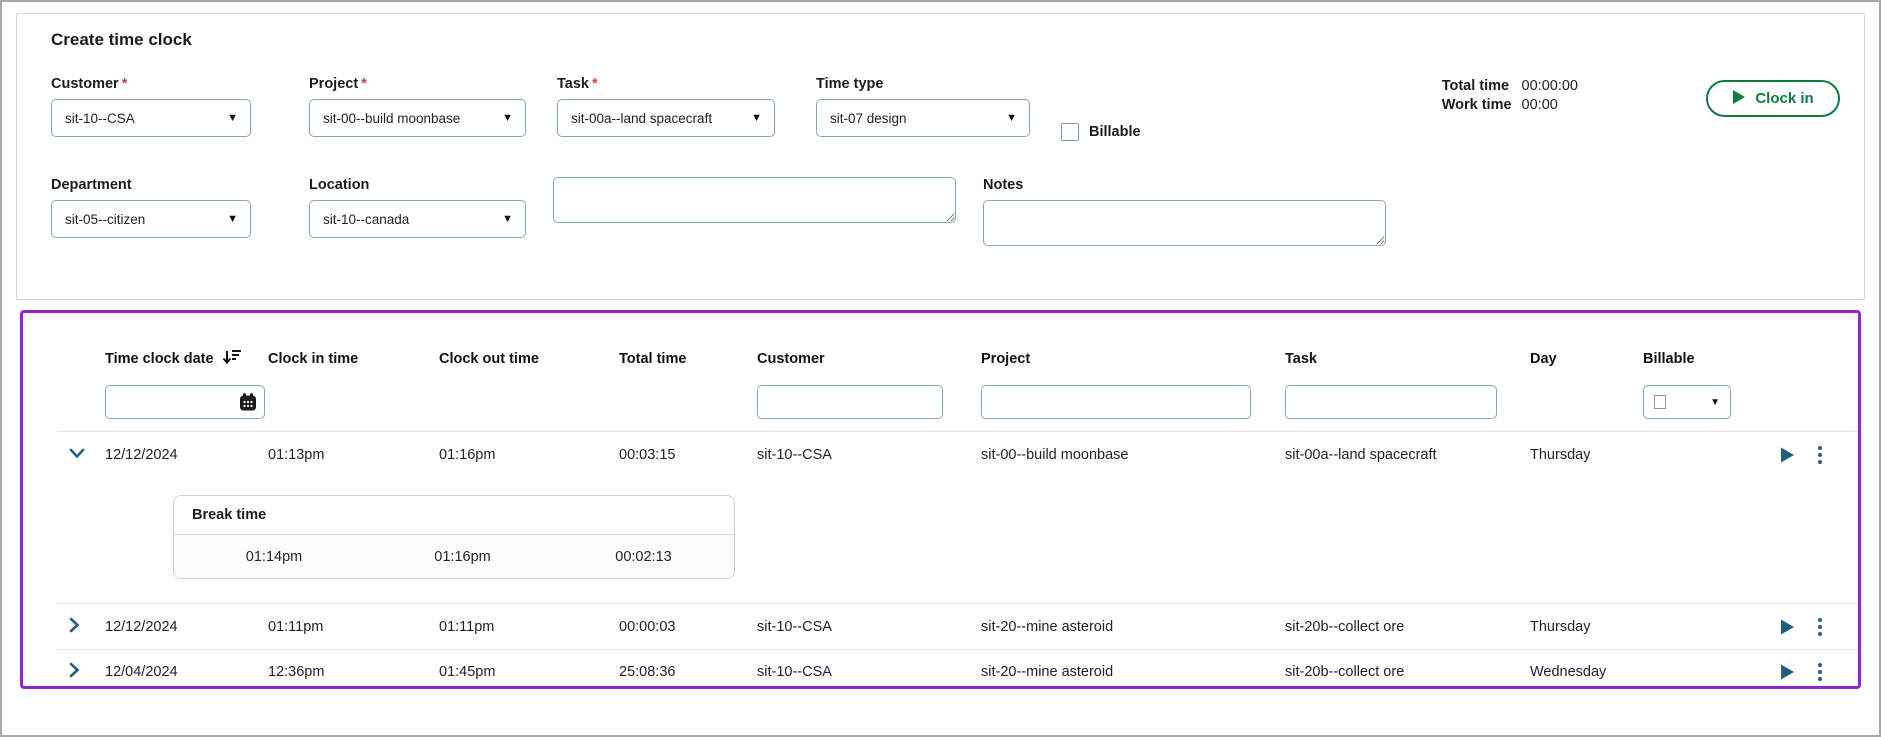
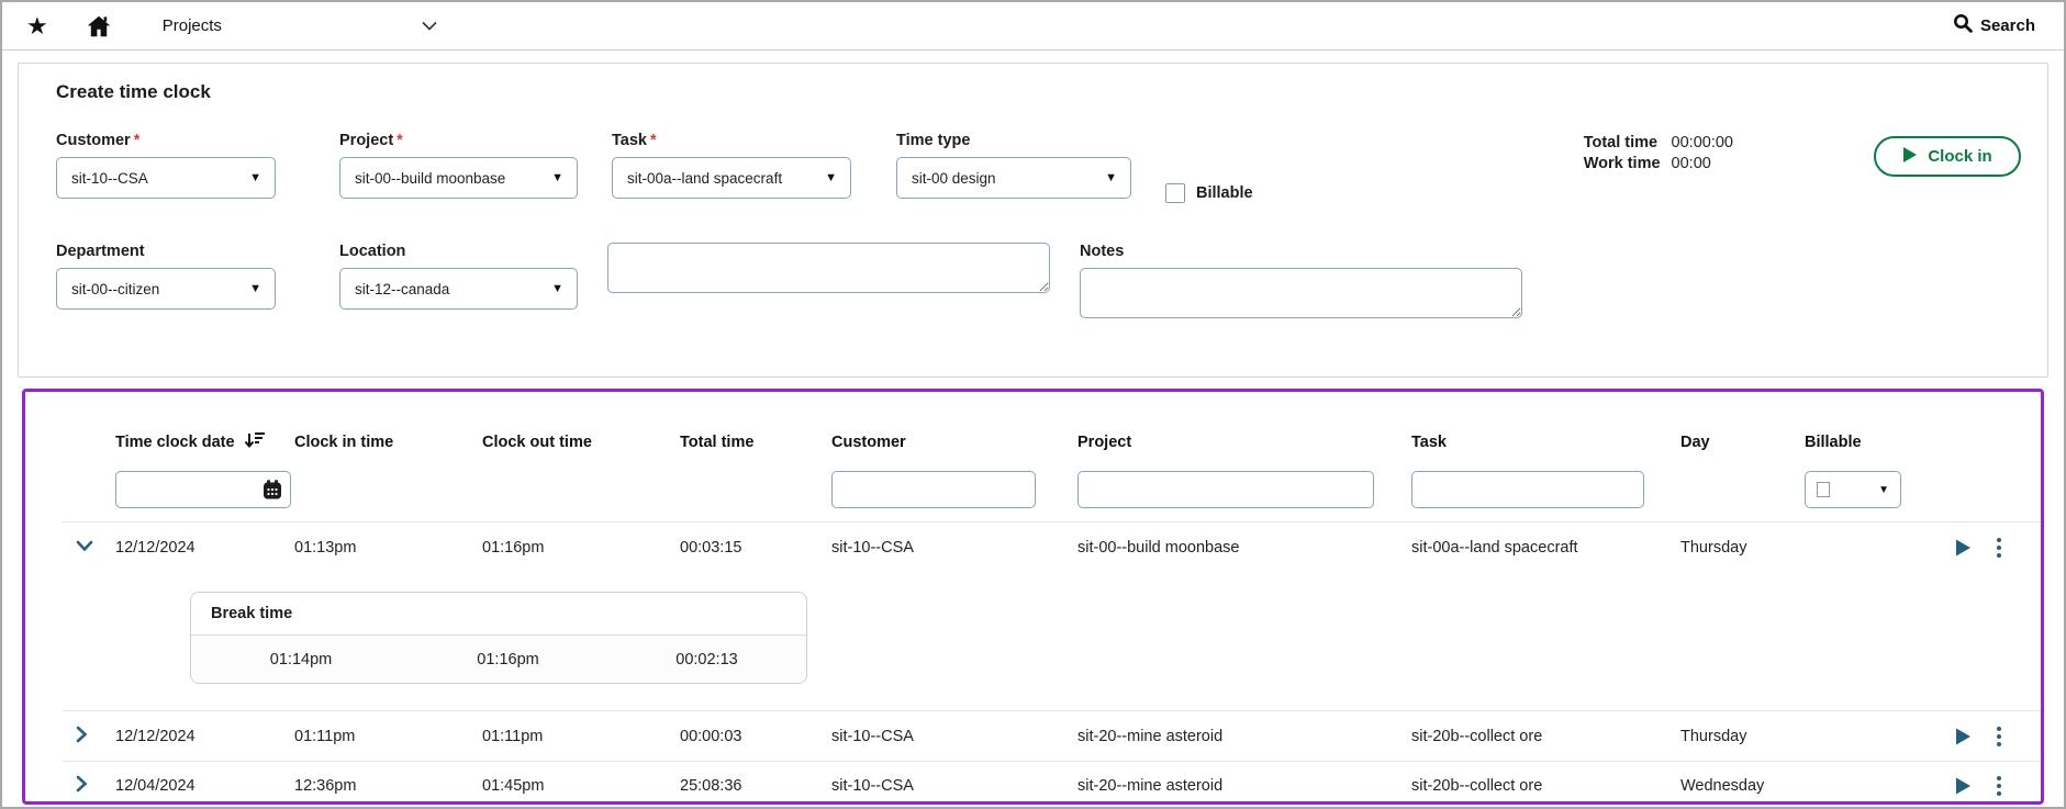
+ ★
+ Projects
+ Search
  Create time clock
  Customer *
  sit-10--CSA
  ▼
  Project *
  sit-00--build moonbase
  ▼
  Task *
  sit-00a--land spacecraft
  ▼
  Time type
- sit-07 design
+ sit-00 design
  ▼
  Billable
  Total time
  00:00:00
  Work time
  00:00
  Clock in
  Department
- sit-05--citizen
+ sit-00--citizen
  ▼
  Location
- sit-10--canada
+ sit-12--canada
  ▼
  Notes
  Time clock date
  Clock in time
  Clock out time
  Total time
  Customer
  Project
  Task
  Day
  Billable
  ▼
  12/12/2024
  01:13pm
  01:16pm
  00:03:15
  sit-10--CSA
  sit-00--build moonbase
  sit-00a--land spacecraft
  Thursday
  Break time
  01:14pm
  01:16pm
  00:02:13
  12/12/2024
  01:11pm
  01:11pm
  00:00:03
  sit-10--CSA
  sit-20--mine asteroid
  sit-20b--collect ore
  Thursday
  12/04/2024
  12:36pm
  01:45pm
  25:08:36
  sit-10--CSA
  sit-20--mine asteroid
  sit-20b--collect ore
  Wednesday
